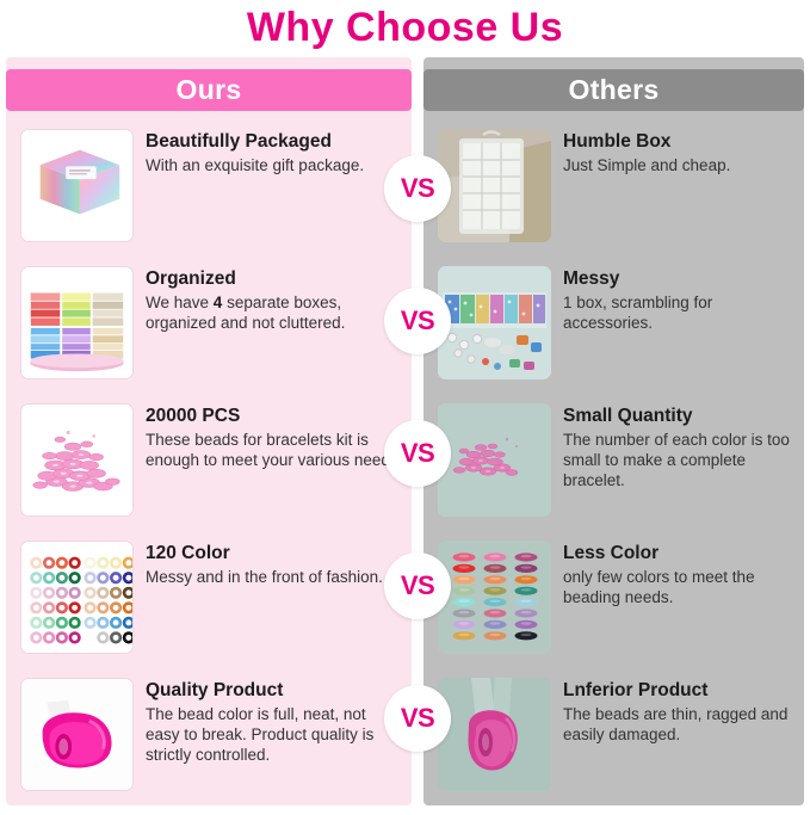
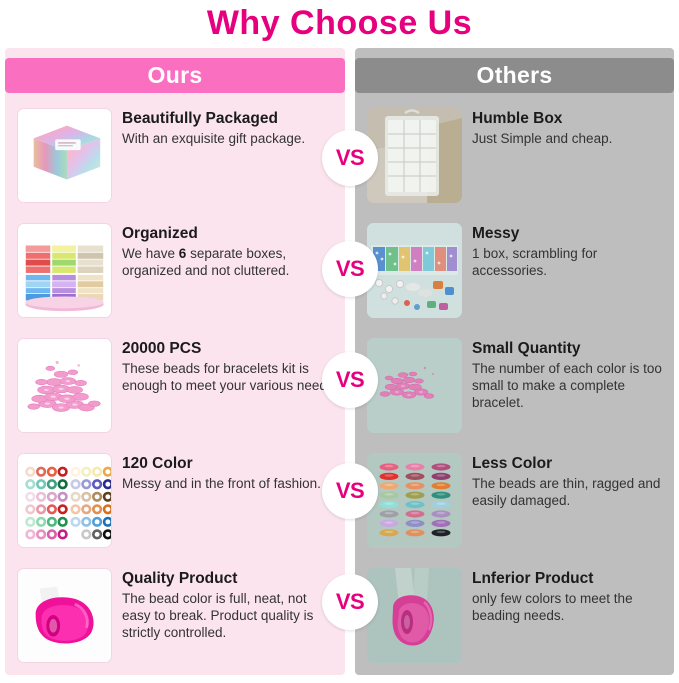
  Why Choose Us
  Ours
  Beautifully Packaged
  With an exquisite gift package.
  Organized
- We have 4 separate boxes, organized and not cluttered.
+ We have 6 separate boxes, organized and not cluttered.
  20000 PCS
  These beads for bracelets kit is enough to meet your various nee
  120 Color
  Messy and in the front of fashion.
  Quality Product
  The bead color is full, neat, not easy to break. Product quality is strictly controlled.
  Others
  Humble Box
  Just Simple and cheap.
  Messy
  1 box, scrambling for accessories.
  Small Quantity
  The number of each color is too small to make a complete bracelet.
  Less Color
- only few colors to meet the beading needs.
+ The beads are thin, ragged and easily damaged.
  Lnferior Product
- The beads are thin, ragged and easily damaged.
+ only few colors to meet the beading needs.
  VS
  VS
  VS
  VS
  VS
